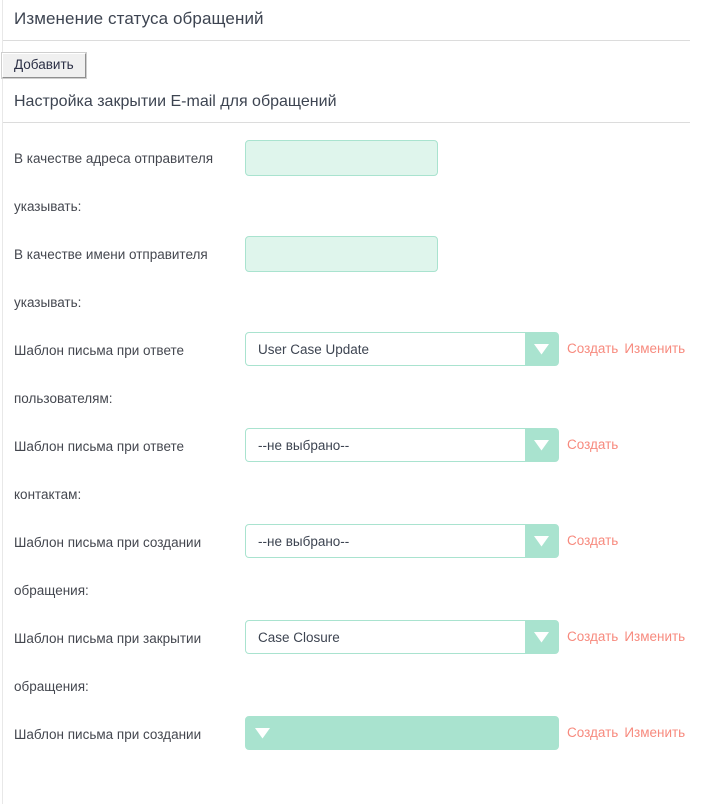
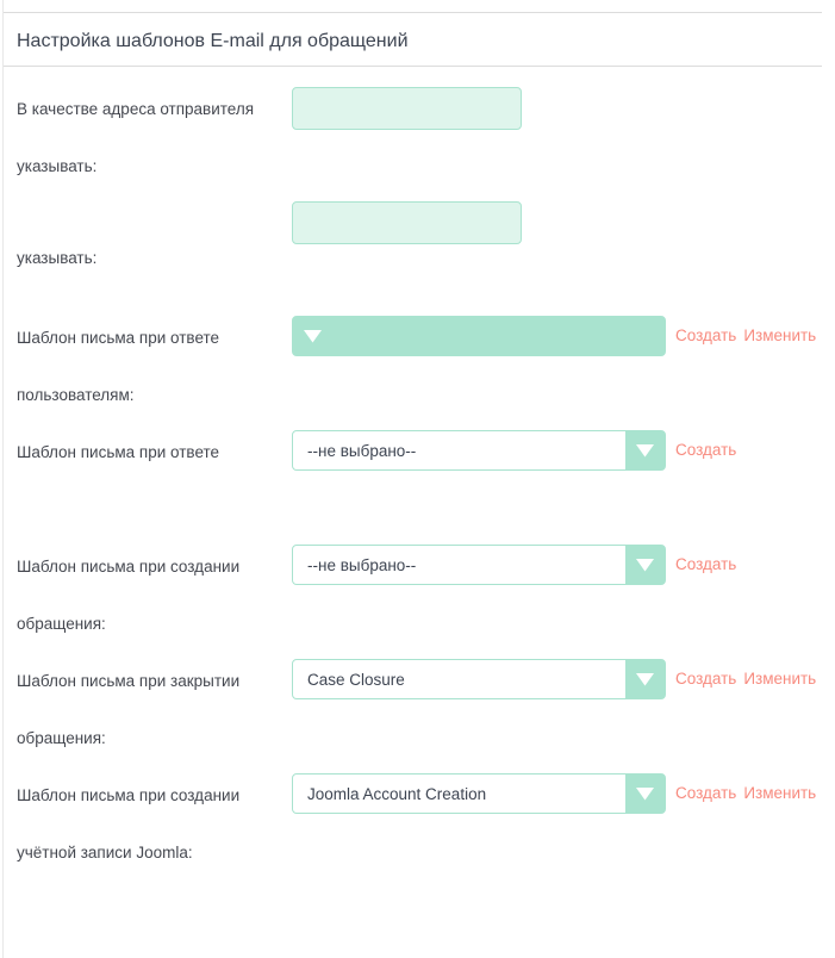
- Изменение статуса обращений
- Добавить
- Настройка закрытии E-mail для обращений
+ Настройка шаблонов E-mail для обращений
  В качестве адреса отправителя
  указывать:
- В качестве имени отправителя
  указывать:
  Шаблон письма при ответе
  пользователям:
- User Case Update
  Создать
  Изменить
  Шаблон письма при ответе
- контактам:
  --не выбрано--
  Создать
  Шаблон письма при создании
  обращения:
  --не выбрано--
  Создать
  Шаблон письма при закрытии
  обращения:
  Case Closure
  Создать
  Изменить
  Шаблон письма при создании
+ учётной записи Joomla:
+ Joomla Account Creation
  Создать
  Изменить
